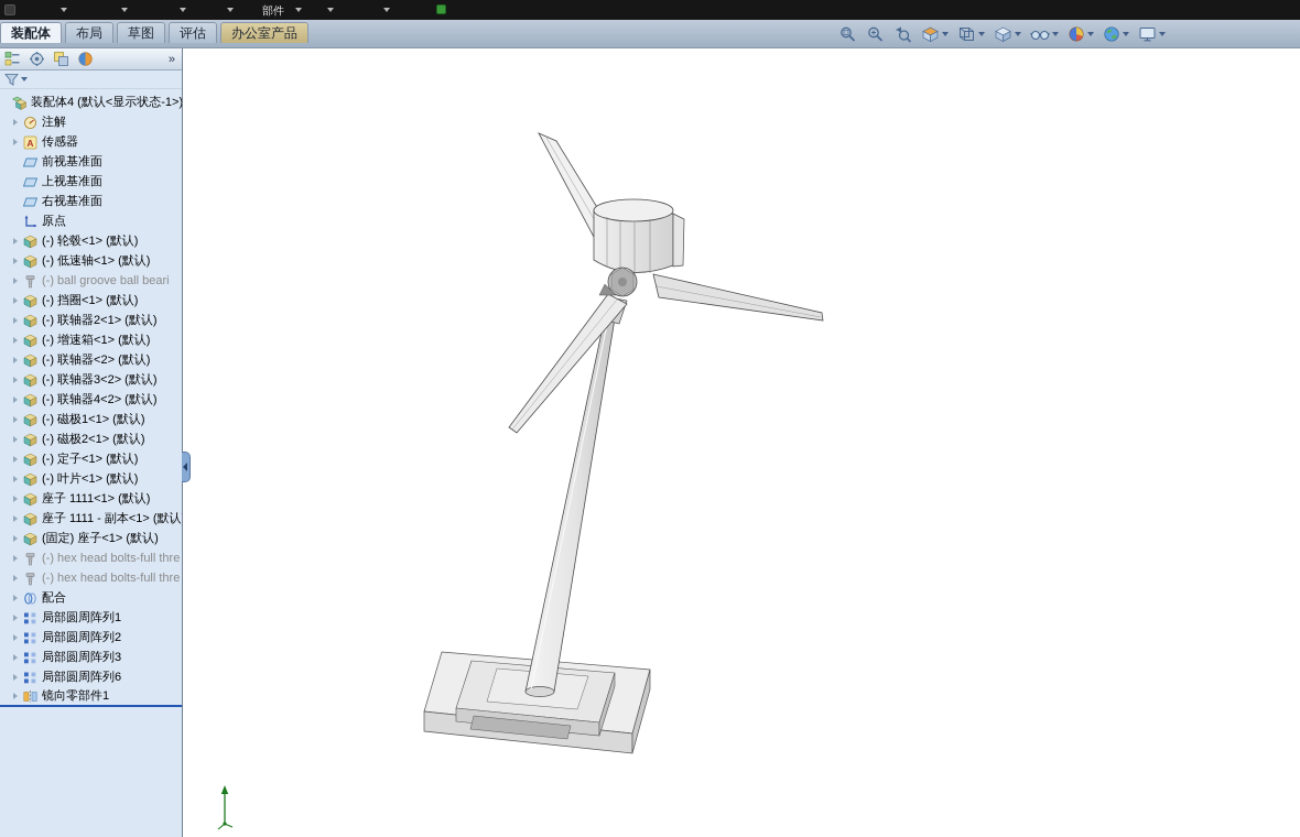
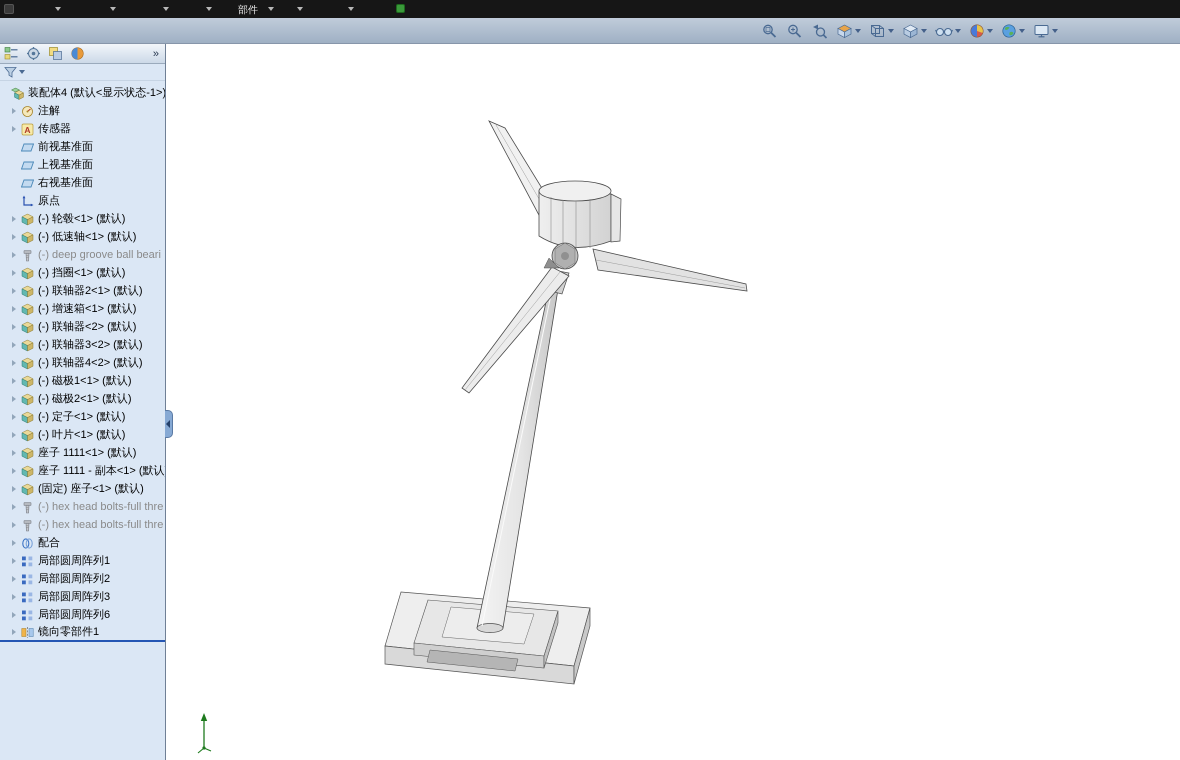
  部件
- 装配体
- 布局
- 草图
- 评估
- 办公室产品
  »
  装配体4 (默认<显示状态-1>)
  注解
  A
  传感器
  前视基准面
  上视基准面
  右视基准面
  原点
  (-) 轮毂<1> (默认)
  (-) 低速轴<1> (默认)
- (-) ball groove ball beari
+ (-) deep groove ball beari
  (-) 挡圈<1> (默认)
  (-) 联轴器2<1> (默认)
  (-) 增速箱<1> (默认)
  (-) 联轴器<2> (默认)
  (-) 联轴器3<2> (默认)
  (-) 联轴器4<2> (默认)
  (-) 磁极1<1> (默认)
  (-) 磁极2<1> (默认)
  (-) 定子<1> (默认)
  (-) 叶片<1> (默认)
  座子 1111<1> (默认)
  座子 1111 - 副本<1> (默认
  (固定) 座子<1> (默认)
  (-) hex head bolts-full thre
  (-) hex head bolts-full thre
  配合
  局部圆周阵列1
  局部圆周阵列2
  局部圆周阵列3
  局部圆周阵列6
  镜向零部件1
